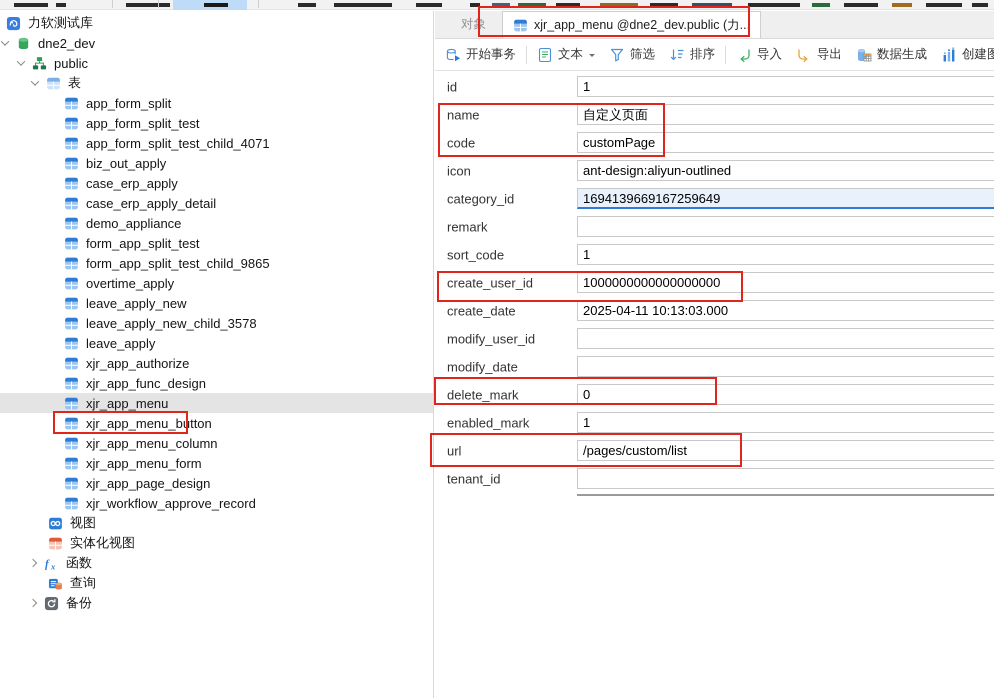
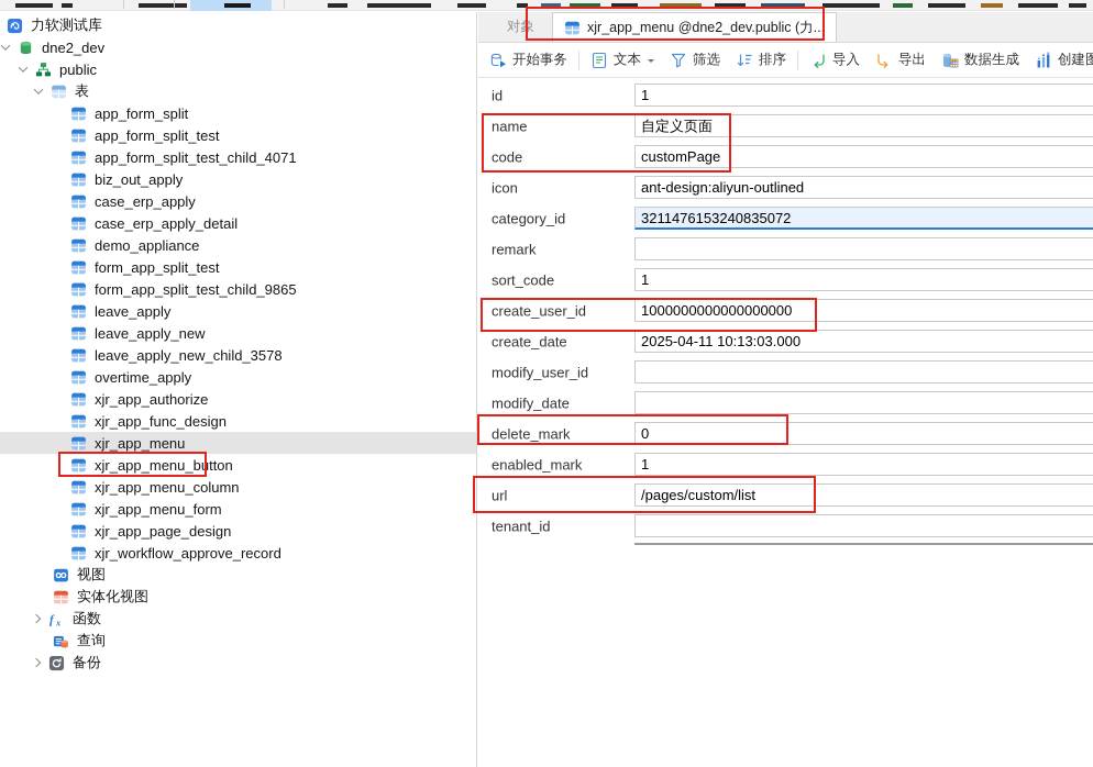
  力软测试库
  dne2_dev
  public
  表
  app_form_split
  app_form_split_test
  app_form_split_test_child_4071
  biz_out_apply
  case_erp_apply
  case_erp_apply_detail
  demo_appliance
  form_app_split_test
  form_app_split_test_child_9865
- overtime_apply
+ leave_apply
  leave_apply_new
  leave_apply_new_child_3578
- leave_apply
+ overtime_apply
  xjr_app_authorize
  xjr_app_func_design
  xjr_app_menu
  xjr_app_menu_button
  xjr_app_menu_column
  xjr_app_menu_form
  xjr_app_page_design
  xjr_workflow_approve_record
  视图
  实体化视图
  函数
  查询
  备份
  对象
  xjr_app_menu @dne2_dev.public (力...
  开始事务
  文本
  筛选
  排序
  导入
  导出
  数据生成
  创建图
  id
  1
  name
  自定义页面
  code
  customPage
  icon
  ant-design:aliyun-outlined
  category_id
- 1694139669167259649
+ 3211476153240835072
  remark
  sort_code
  1
  create_user_id
  1000000000000000000
  create_date
  2025-04-11 10:13:03.000
  modify_user_id
  modify_date
  delete_mark
  0
  enabled_mark
  1
  url
  /pages/custom/list
  tenant_id
